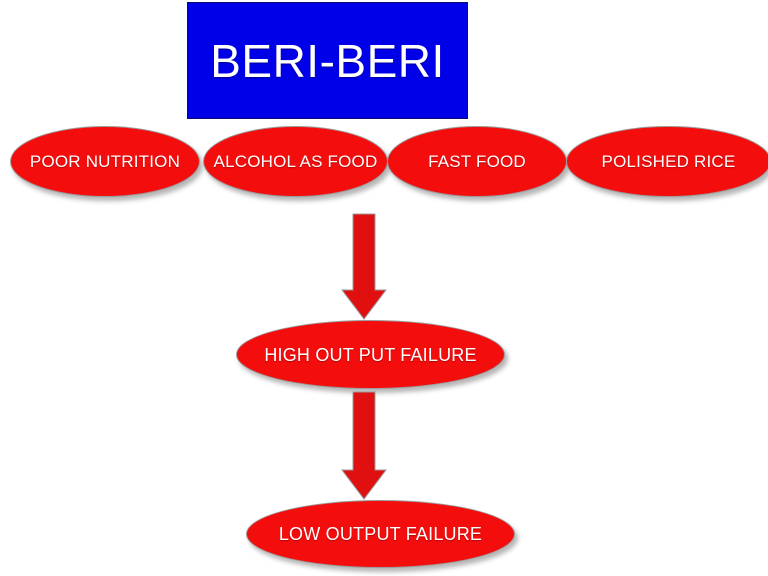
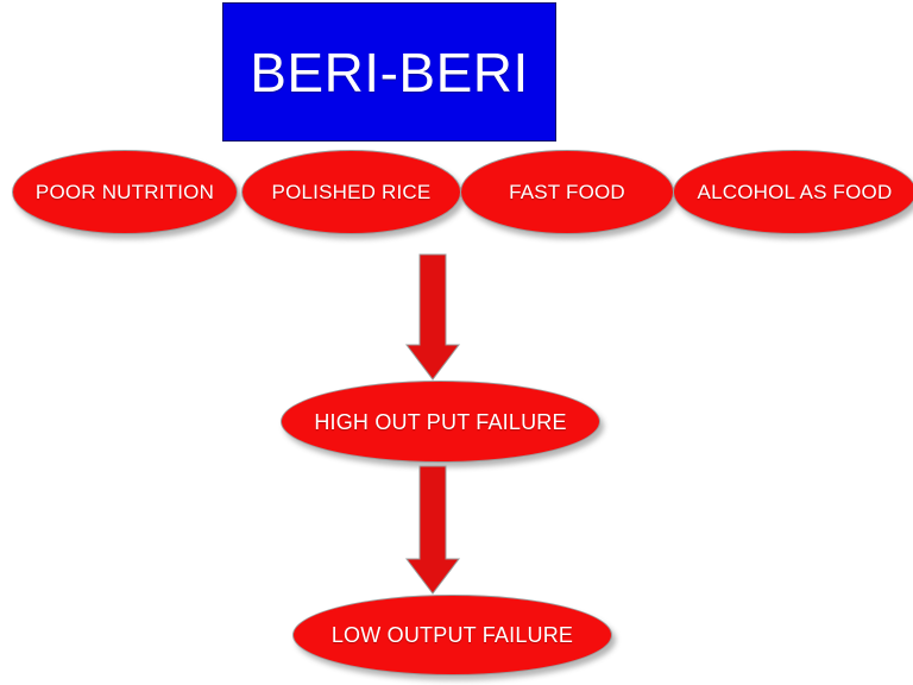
  BERI-BERI
  POOR NUTRITION
- ALCOHOL AS FOOD
+ POLISHED RICE
  FAST FOOD
- POLISHED RICE
+ ALCOHOL AS FOOD
  HIGH OUT PUT FAILURE
  LOW OUTPUT FAILURE
